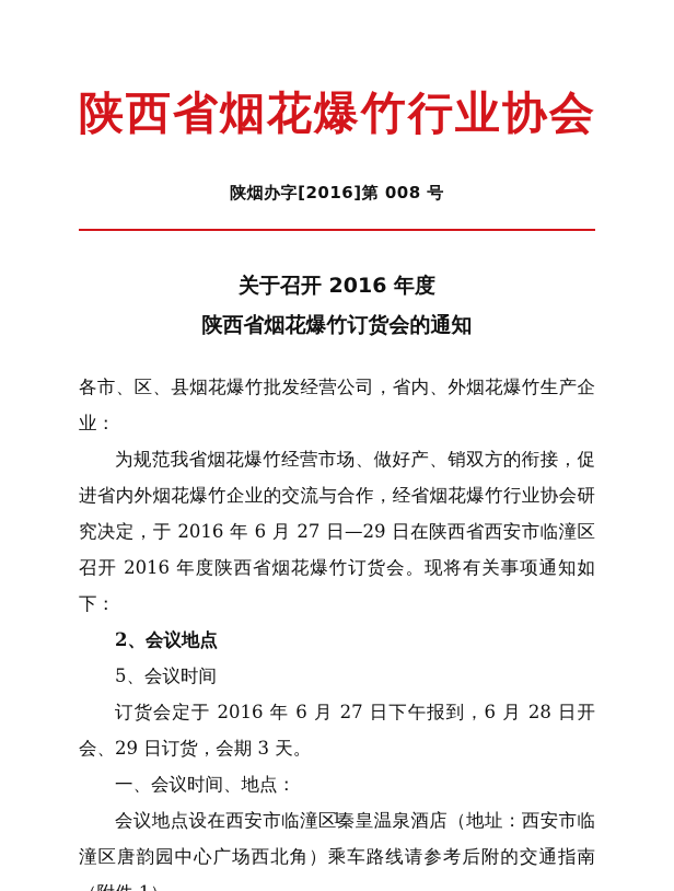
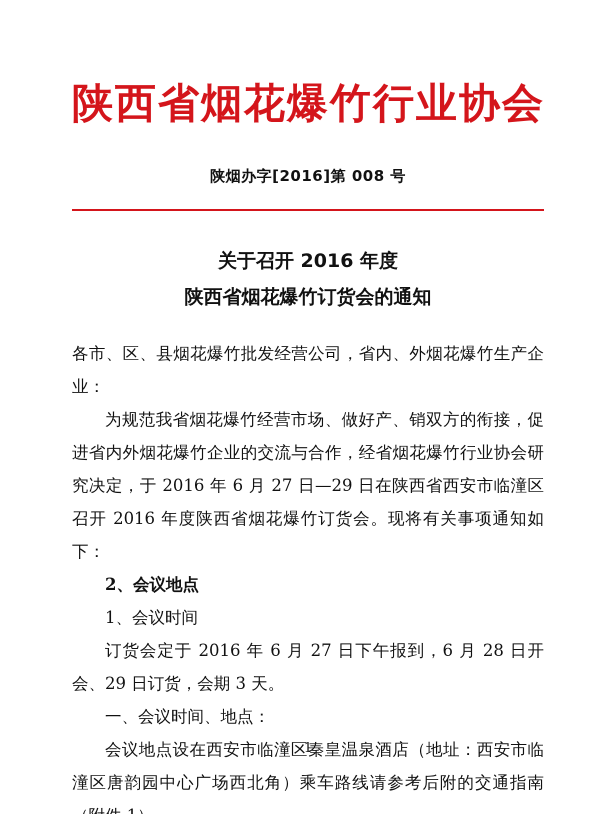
  陕西省烟花爆竹行业协会
  陕烟办字[2016]第 008 号
  关于召开 2016 年度
  陕西省烟花爆竹订货会的通知
  各市、区、县烟花爆竹批发经营公司，省内、外烟花爆竹生产企业：
  为规范我省烟花爆竹经营市场、做好产、销双方的衔接，促进省内外烟花爆竹企业的交流与合作，经省烟花爆竹行业协会研究决定，于 2016 年 6 月 27 日—29 日在陕西省西安市临潼区召开 2016 年度陕西省烟花爆竹订货会。现将有关事项通知如下：
  2、会议地点
- 5、会议时间
+ 1、会议时间
  订货会定于 2016 年 6 月 27 日下午报到，6 月 28 日开会、29 日订货，会期 3 天。
  一、会议时间、地点：
  会议地点设在西安市临潼区秦皇温泉酒店（地址：西安市临潼区唐韵园中心广场西北角）乘车路线请参考后附的交通指南
  1
